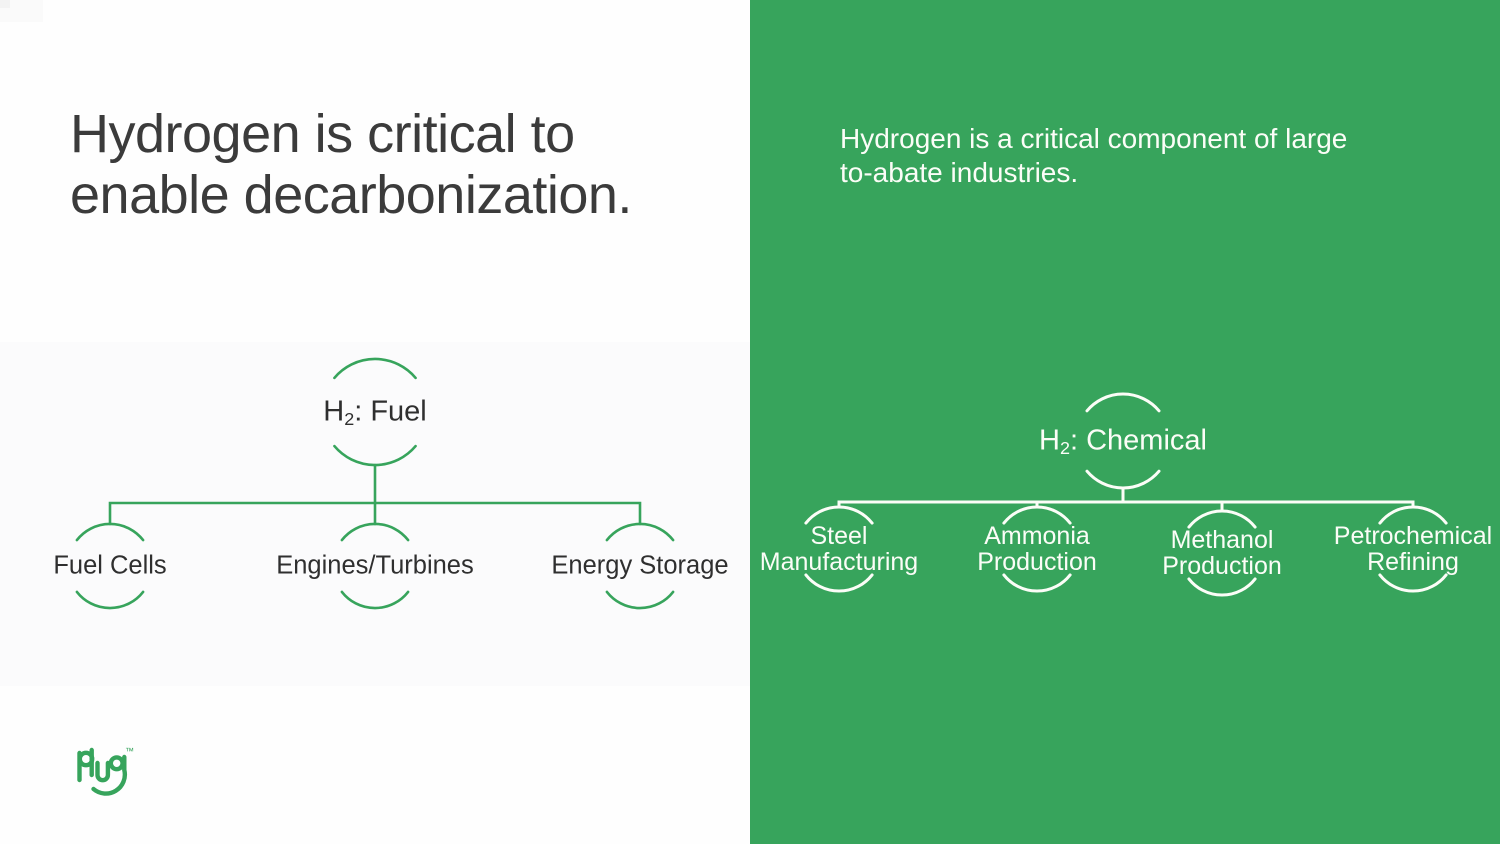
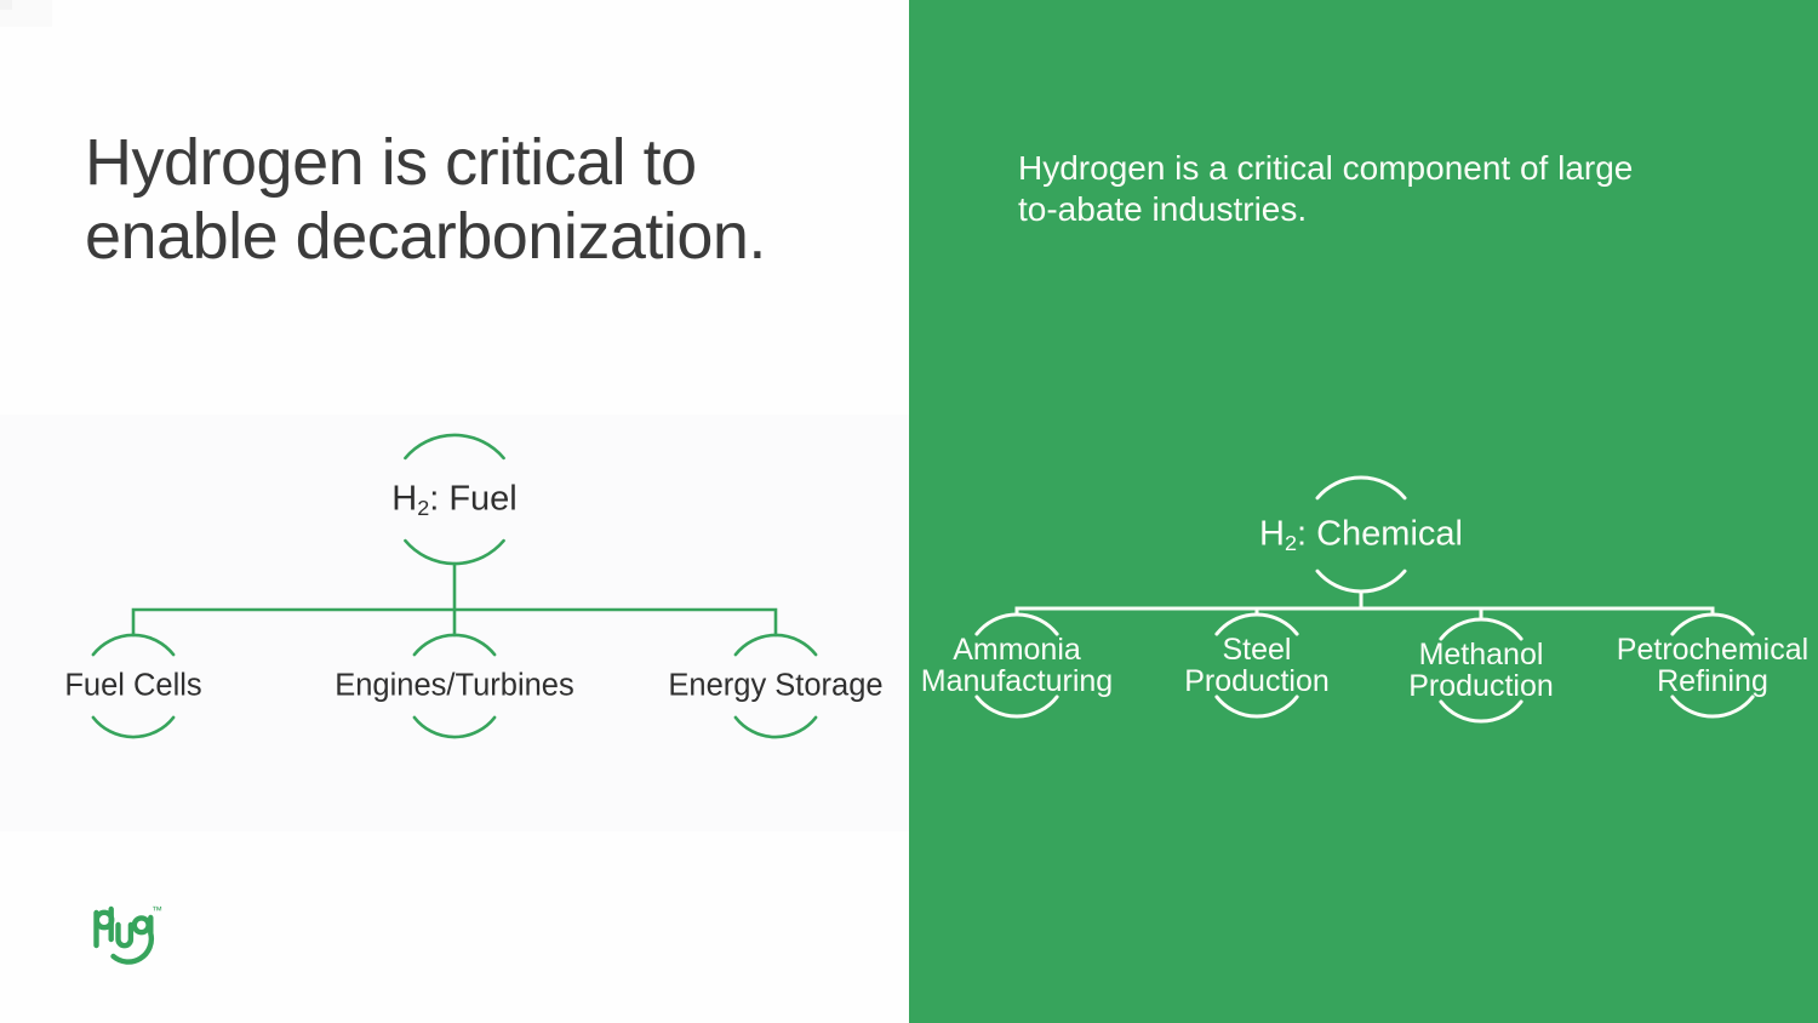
  Hydrogen is critical to
  enable decarbonization.
  Hydrogen is a critical component of large
  to-abate industries.
  H2: Fuel
  Fuel Cells
  Engines/Turbines
  Energy Storage
  H2: Chemical
- Steel
+ Ammonia
  Manufacturing
- Ammonia
+ Steel
  Production
  Methanol
  Production
  Petrochemical
  Refining
  ™
